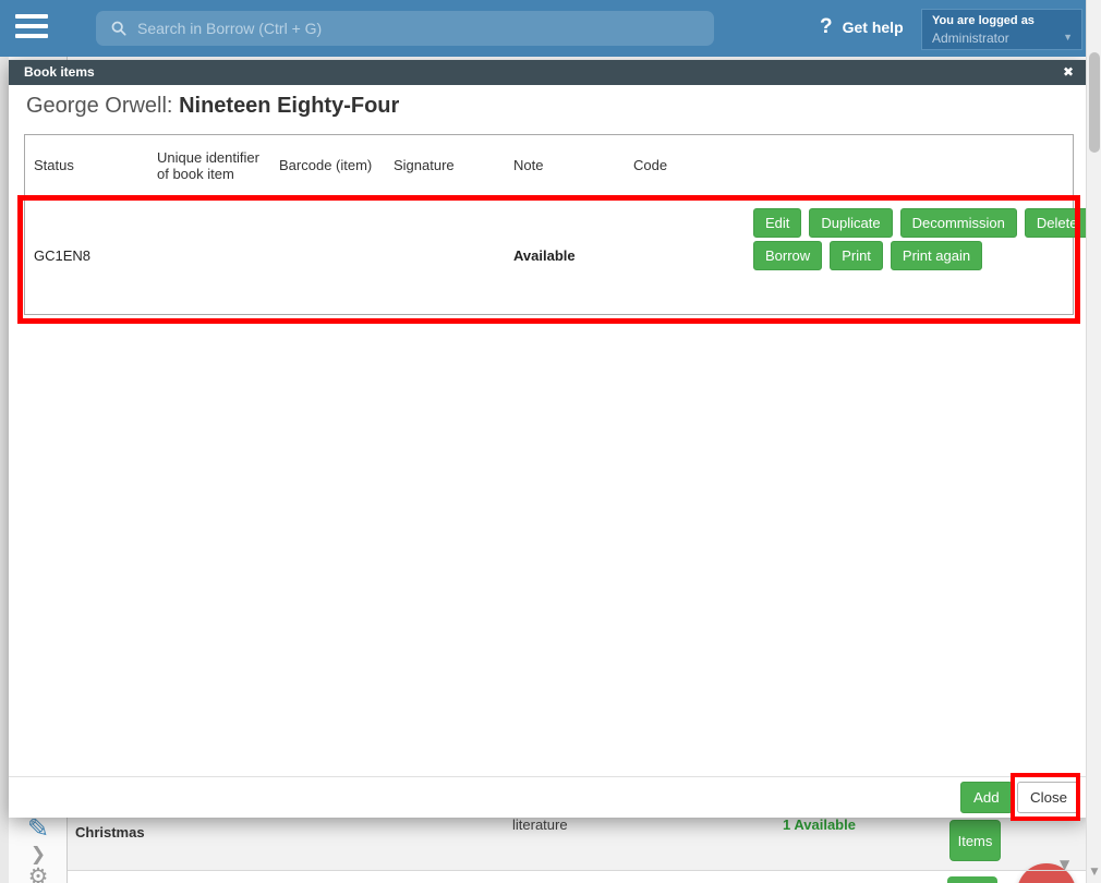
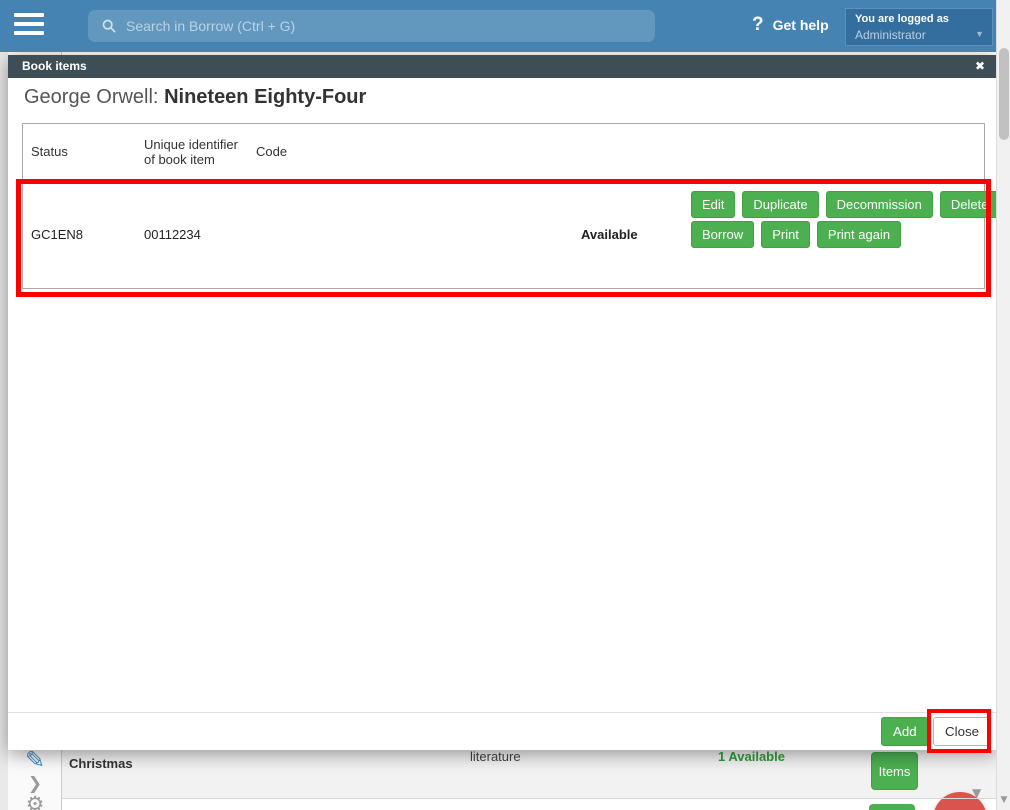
  ✎
  ❯
  ⚙
  Christmas
  literature
  1 Available
  Items
  ▼
  Search in Borrow (Ctrl + G)
  ?
  Get help
  You are logged as
  Administrator
  ▼
  Book items
  ✖
  George Orwell: Nineteen Eighty-Four
  Status
  Unique identifier of book item
- Barcode (item)
- Signature
- Note
  Code
  GC1EN8
+ 00112234
  Available
  Edit
  Duplicate
  Decommission
  Delete
  Borrow
  Print
  Print again
  Add
  Close
  ▼
